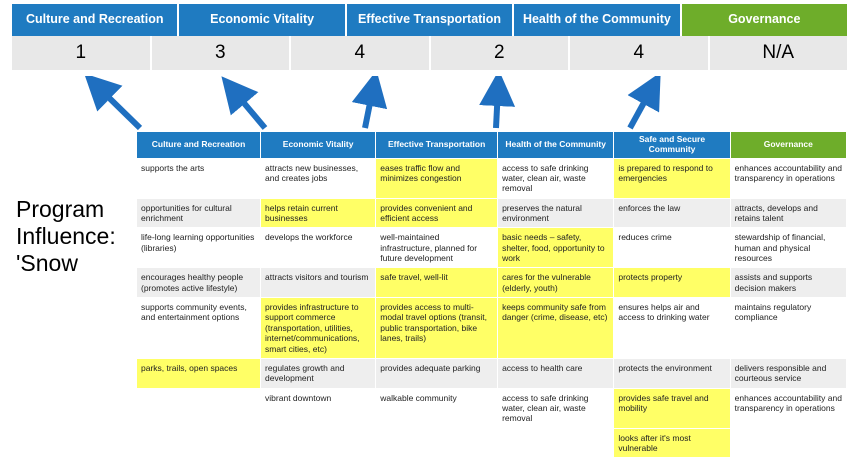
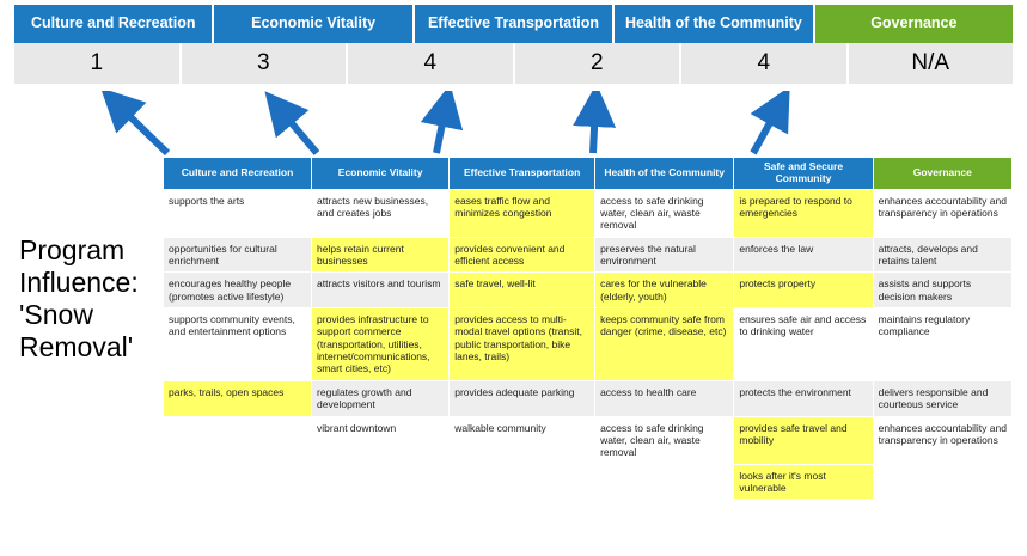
  Culture and Recreation
  Economic Vitality
  Effective Transportation
  Health of the Community
  Governance
  1
  3
  4
  2
  4
  N/A
  Program
  Influence:
  'Snow
+ Removal'
  Culture and Recreation	Economic Vitality	Effective Transportation	Health of the Community	Safe and Secure Community	Governance
  supports the arts	attracts new businesses, and creates jobs	eases traffic flow and minimizes congestion	access to safe drinking water, clean air, waste removal	is prepared to respond to emergencies	enhances accountability and transparency in operations
  opportunities for cultural enrichment	helps retain current businesses	provides convenient and efficient access	preserves the natural environment	enforces the law	attracts, develops and retains talent
- life-long learning opportunities (libraries)	develops the workforce	well-maintained infrastructure, planned for future development	basic needs – safety, shelter, food, opportunity to work	reduces crime	stewardship of financial, human and physical resources
  encourages healthy people (promotes active lifestyle)	attracts visitors and tourism	safe travel, well-lit	cares for the vulnerable (elderly, youth)	protects property	assists and supports decision makers
- supports community events, and entertainment options	provides infrastructure to support commerce (transportation, utilities, internet/communications, smart cities, etc)	provides access to multi-modal travel options (transit, public transportation, bike lanes, trails)	keeps community safe from danger (crime, disease, etc)	ensures helps air and access to drinking water	maintains regulatory compliance
+ supports community events, and entertainment options	provides infrastructure to support commerce (transportation, utilities, internet/communications, smart cities, etc)	provides access to multi-modal travel options (transit, public transportation, bike lanes, trails)	keeps community safe from danger (crime, disease, etc)	ensures safe air and access to drinking water	maintains regulatory compliance
  parks, trails, open spaces	regulates growth and development	provides adequate parking	access to health care	protects the environment	delivers responsible and courteous service
  	vibrant downtown	walkable community	access to safe drinking water, clean air, waste removal	provides safe travel and mobility	enhances accountability and transparency in operations
  				looks after it's most vulnerable
